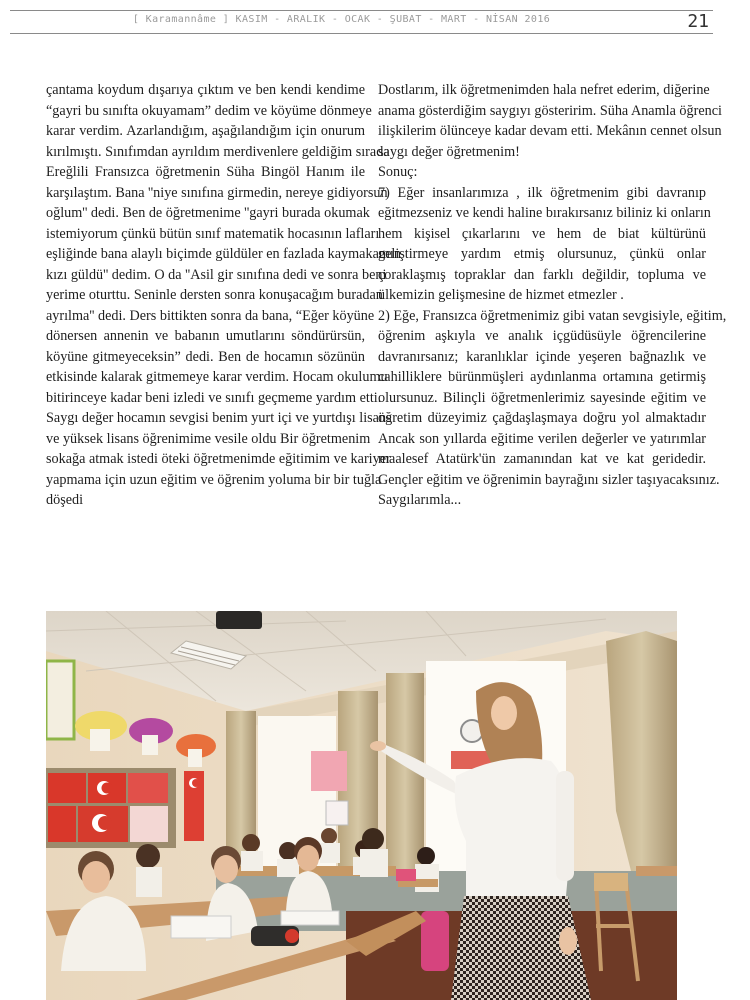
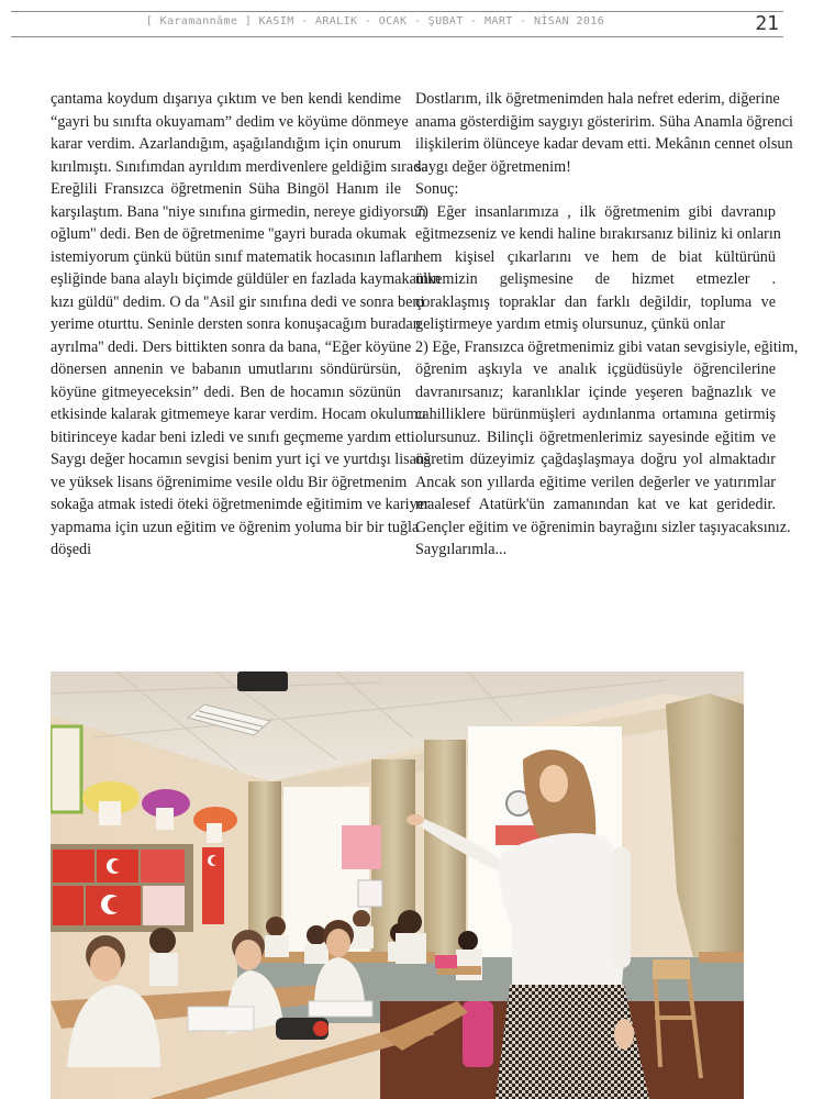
  [ Karamannâme ] KASIM - ARALIK - OCAK - ŞUBAT - MART - NİSAN 2016
  21
  çantama koydum dışarıya çıktım ve ben kendi kendime
  “gayri bu sınıfta okuyamam” dedim ve köyüme dönmeye
  karar verdim. Azarlandığım, aşağılandığım için onurum
  kırılmıştı. Sınıfımdan ayrıldım merdivenlere geldiğim sıra
  Ereğlili Fransızca öğretmenin Süha Bingöl Hanım ile
  karşılaştım. Bana ''niye sınıfına girmedin, nereye gidiyorsu
  oğlum'' dedi. Ben de öğretmenime ''gayri burada okumak
  istemiyorum çünkü bütün sınıf matematik hocasının laflar
  eşliğinde bana alaylı biçimde güldüler en fazlada kaymaka
  kızı güldü'' dedim. O da ''Asil gir sınıfına dedi ve sonra be
  yerime oturttu. Seninle dersten sonra konuşacağım burada
  ayrılma'' dedi. Ders bittikten sonra da bana, “Eğer köyüne
  dönersen annenin ve babanın umutlarını söndürürsün,
  köyüne gitmeyeceksin” dedi. Ben de hocamın sözünün
  etkisinde kalarak gitmemeye karar verdim. Hocam okulum
  bitirinceye kadar beni izledi ve sınıfı geçmeme yardım etti
  Saygı değer hocamın sevgisi benim yurt içi ve yurtdışı lisa
  ve yüksek lisans öğrenimime vesile oldu Bir öğretmenim
  sokağa atmak istedi öteki öğretmenimde eğitimim ve kariy
  yapmama için uzun eğitim ve öğrenim yoluma bir bir tuğl
  döşedi
  Dostlarım, ilk öğretmenimden hala nefret ederim, diğerine
  anama gösterdiğim saygıyı gösteririm. Süha Anamla öğrenci
  ilişkilerim ölünceye kadar devam etti. Mekânın cennet olsun
  saygı değer öğretmenim!
  Sonuç:
  7) Eğer insanlarımıza , ilk öğretmenim gibi davranıp
  eğitmezseniz ve kendi haline bırakırsanız biliniz ki onların
  hem kişisel çıkarlarını ve hem de biat kültürünü
- geliştirmeye yardım etmiş olursunuz, çünkü onlar
+ ülkemizin gelişmesine de hizmet etmezler .
  çoraklaşmış topraklar dan farklı değildir, topluma ve
- ülkemizin gelişmesine de hizmet etmezler .
+ geliştirmeye yardım etmiş olursunuz, çünkü onlar
  2) Eğe, Fransızca öğretmenimiz gibi vatan sevgisiyle, eğitim,
  öğrenim aşkıyla ve analık içgüdüsüyle öğrencilerine
  davranırsanız; karanlıklar içinde yeşeren bağnazlık ve
  cahilliklere bürünmüşleri aydınlanma ortamına getirmiş
  olursunuz. Bilinçli öğretmenlerimiz sayesinde eğitim ve
  öğretim düzeyimiz çağdaşlaşmaya doğru yol almaktadır
  Ancak son yıllarda eğitime verilen değerler ve yatırımlar
  maalesef Atatürk'ün zamanından kat ve kat geridedir.
  Gençler eğitim ve öğrenimin bayrağını sizler taşıyacaksınız.
  Saygılarımla...
